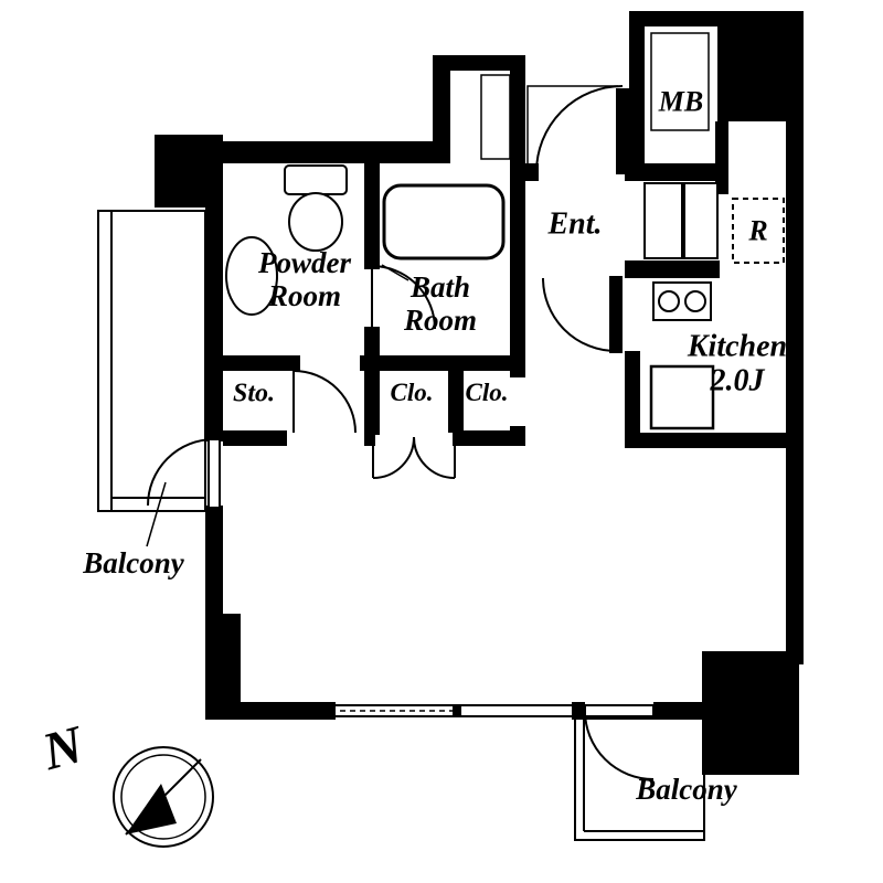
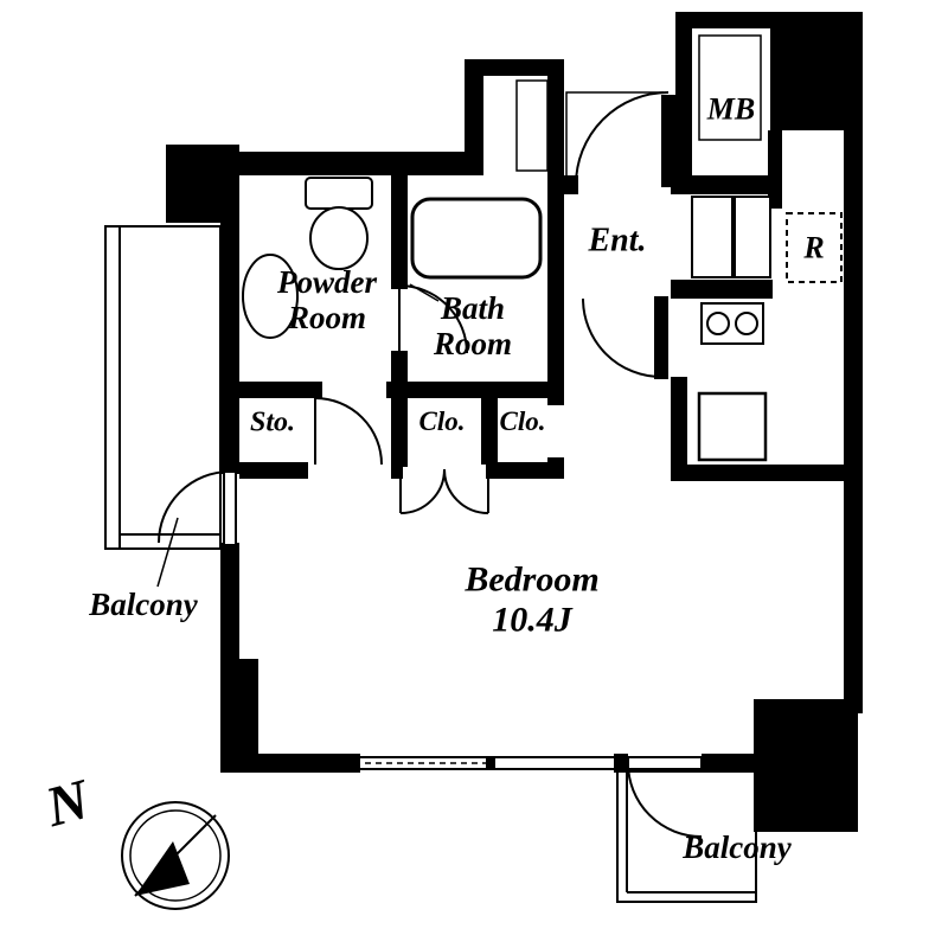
  MB
  Ent.
  R
- Kitchen
- 2.0J
  Powder
  Room
  Bath
  Room
  Sto.
  Clo.
  Clo.
+ Bedroom
+ 10.4J
  Balcony
  Balcony
